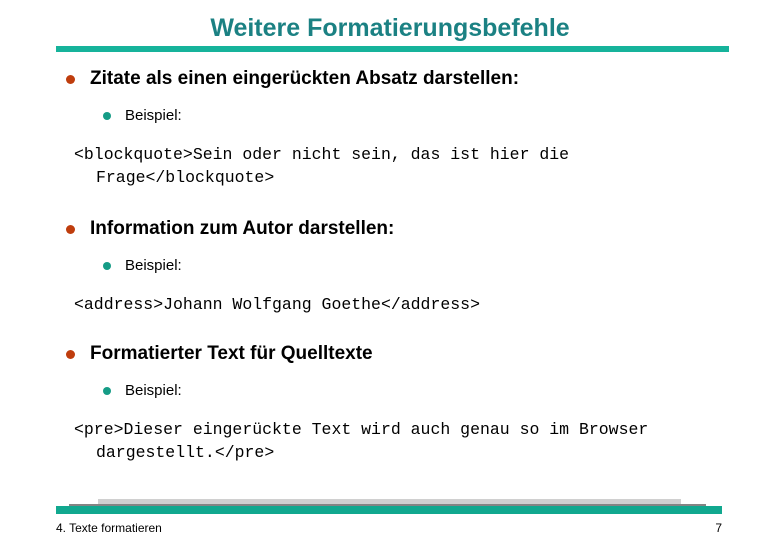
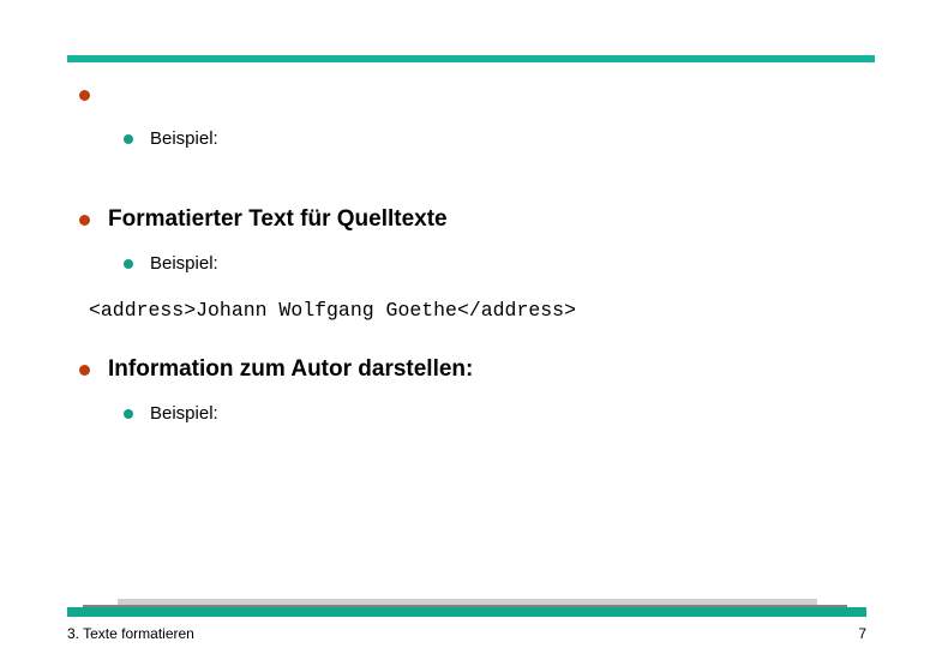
- Weitere Formatierungsbefehle
- Zitate als einen eingerückten Absatz darstellen:
  Beispiel:
- <blockquote>Sein oder nicht sein, das ist hier die Frage</blockquote>
- Information zum Autor darstellen:
+ Formatierter Text für Quelltexte
  Beispiel:
  <address>Johann Wolfgang Goethe</address>
- Formatierter Text für Quelltexte
+ Information zum Autor darstellen:
  Beispiel:
- <pre>Dieser eingerückte Text wird auch genau so im Browser dargestellt.</pre>
- 4. Texte formatieren
+ 3. Texte formatieren
  7
